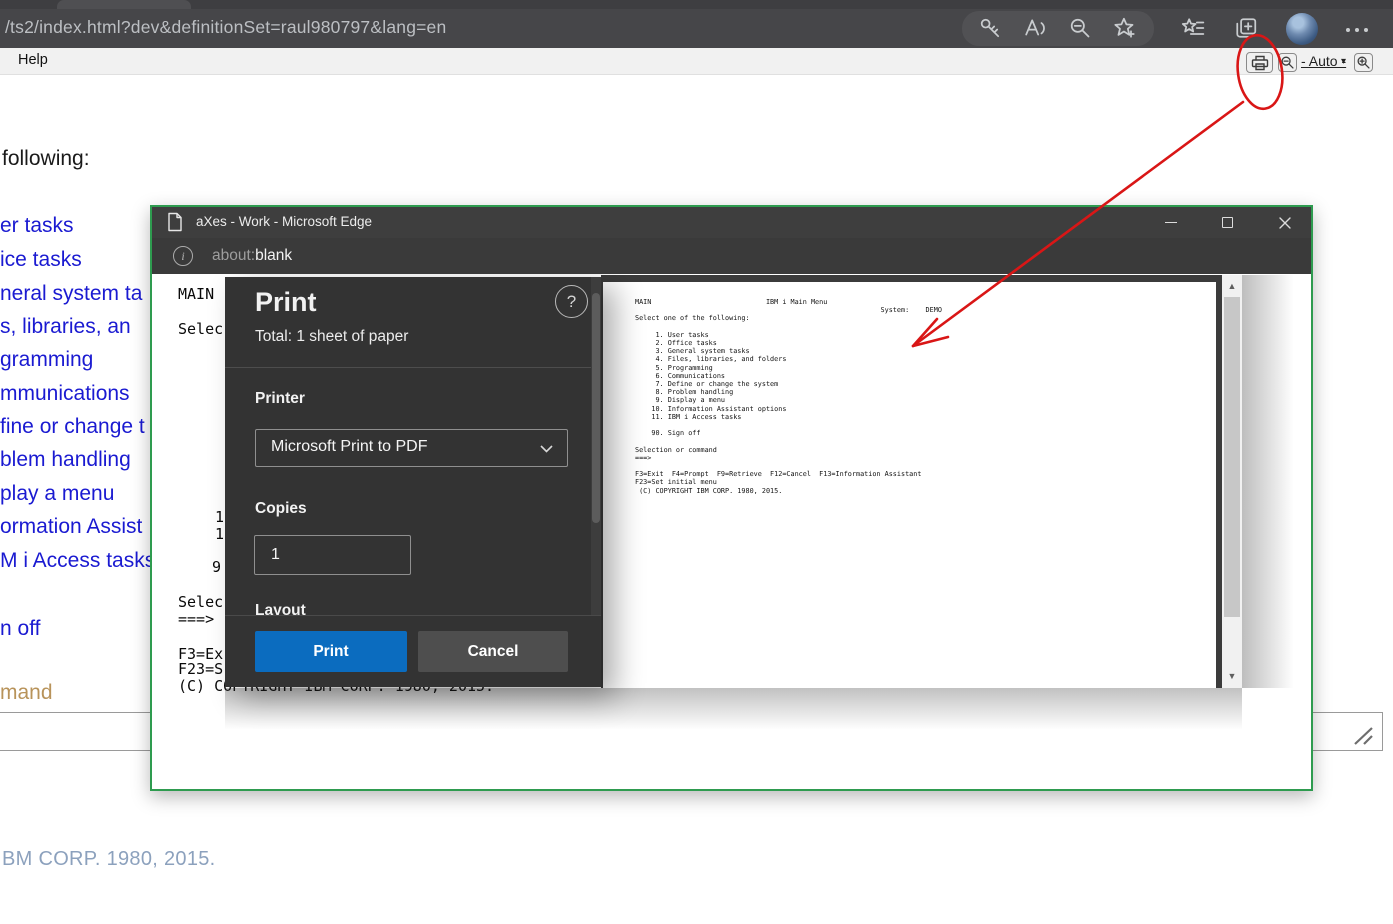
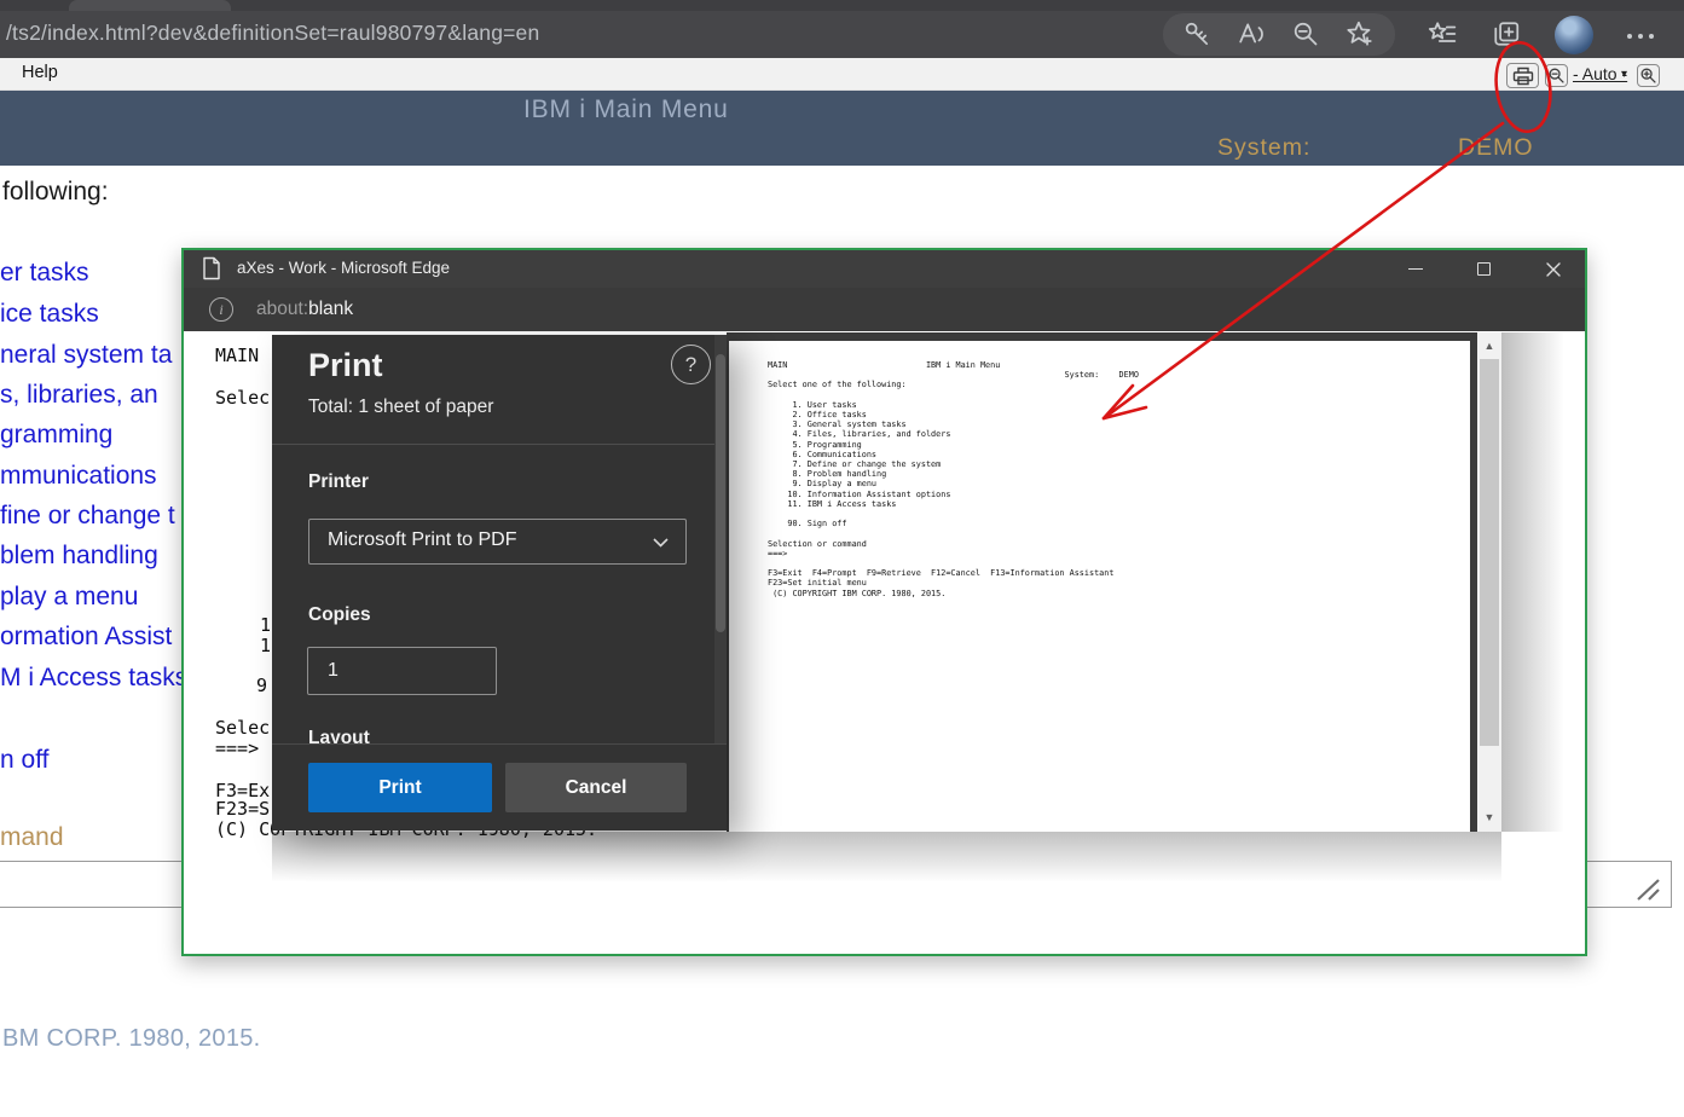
  /ts2/index.html?dev&definitionSet=raul980797&lang=en
  Help
  - Auto -
  ▾
+ IBM i Main Menu
+ System:
+ DEMO
  following:
  er tasks
  ice tasks
  neral system ta
  s, libraries, an
  gramming
  mmunications
  fine or change t
  blem handling
  play a menu
  ormation Assist
  M i Access task
  n off
  mand
  BM CORP. 1980, 2015.
  aXes - Work - Microsoft Edge
  i
  about:blank
  MAIN
  Selec
  1
  1
  9
  Selec
  ===>
  F3=Ex
  F23=S
  MAIN IBM i Main Menu
  System: DEMO
  Select one of the following:
  1. User tasks
  2. Office tasks
  3. General system tasks
  4. Files, libraries, and folders
  5. Programming
  6. Communications
  7. Define or change the system
  8. Problem handling
  9. Display a menu
  10. Information Assistant options
  11. IBM i Access tasks
  90. Sign off
  Selection or command
  ===>
  F3=Exit F4=Prompt F9=Retrieve F12=Cancel F13=Information Assistant
  F23=Set initial menu
  (C) COPYRIGHT IBM CORP. 1980, 2015.
  ▲
  ▼
  Print
  ?
  Total: 1 sheet of paper
  Printer
  Microsoft Print to PDF
  Copies
  1
  Layout
  Print
  Cancel
